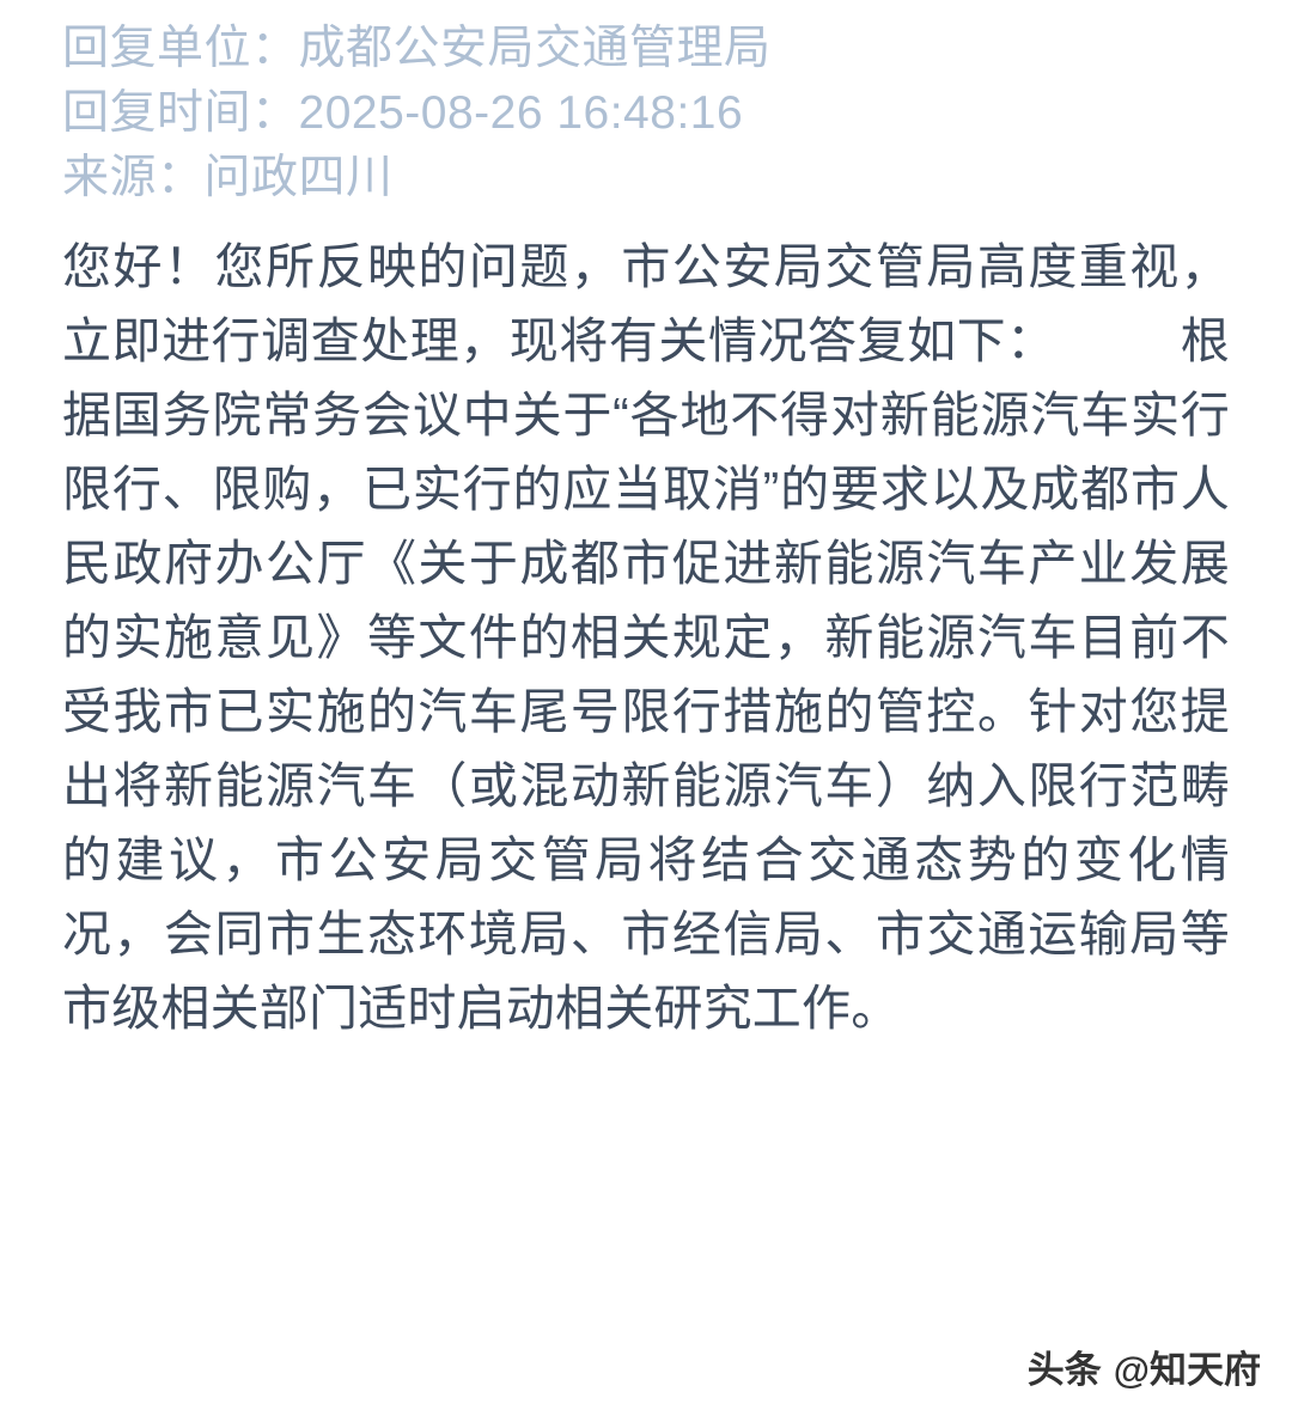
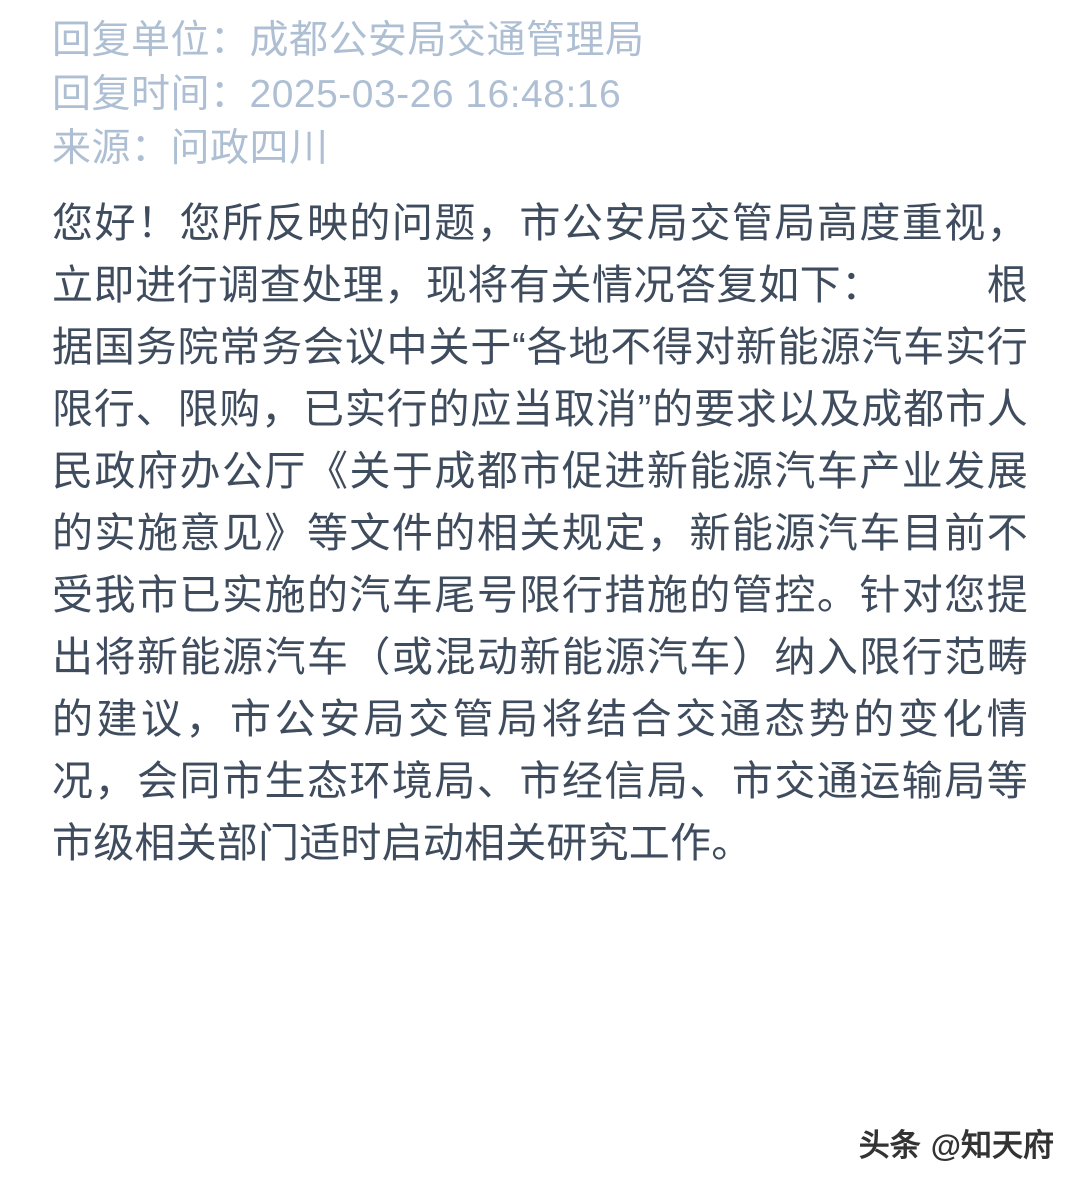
  回复单位：成都公安局交通管理局
- 回复时间：2025-08-26 16:48:16
+ 回复时间：2025-03-26 16:48:16
  来源：问政四川
  您好！您所反映的问题，市公安局交管局高度重视，立即进行调查处理，现将有关情况答复如下： 根据国务院常务会议中关于“各地不得对新能源汽车实行限行、限购，已实行的应当取消”的要求以及成都市人民政府办公厅《关于成都市促进新能源汽车产业发展的实施意见》等文件的相关规定，新能源汽车目前不受我市已实施的汽车尾号限行措施的管控。针对您提出将新能源汽车（或混动新能源汽车）纳入限行范畴的建议，市公安局交管局将结合交通态势的变化情况，会同市生态环境局、市经信局、市交通运输局等市级相关部门适时启动相关研究工作。
  头条
  @知天府
